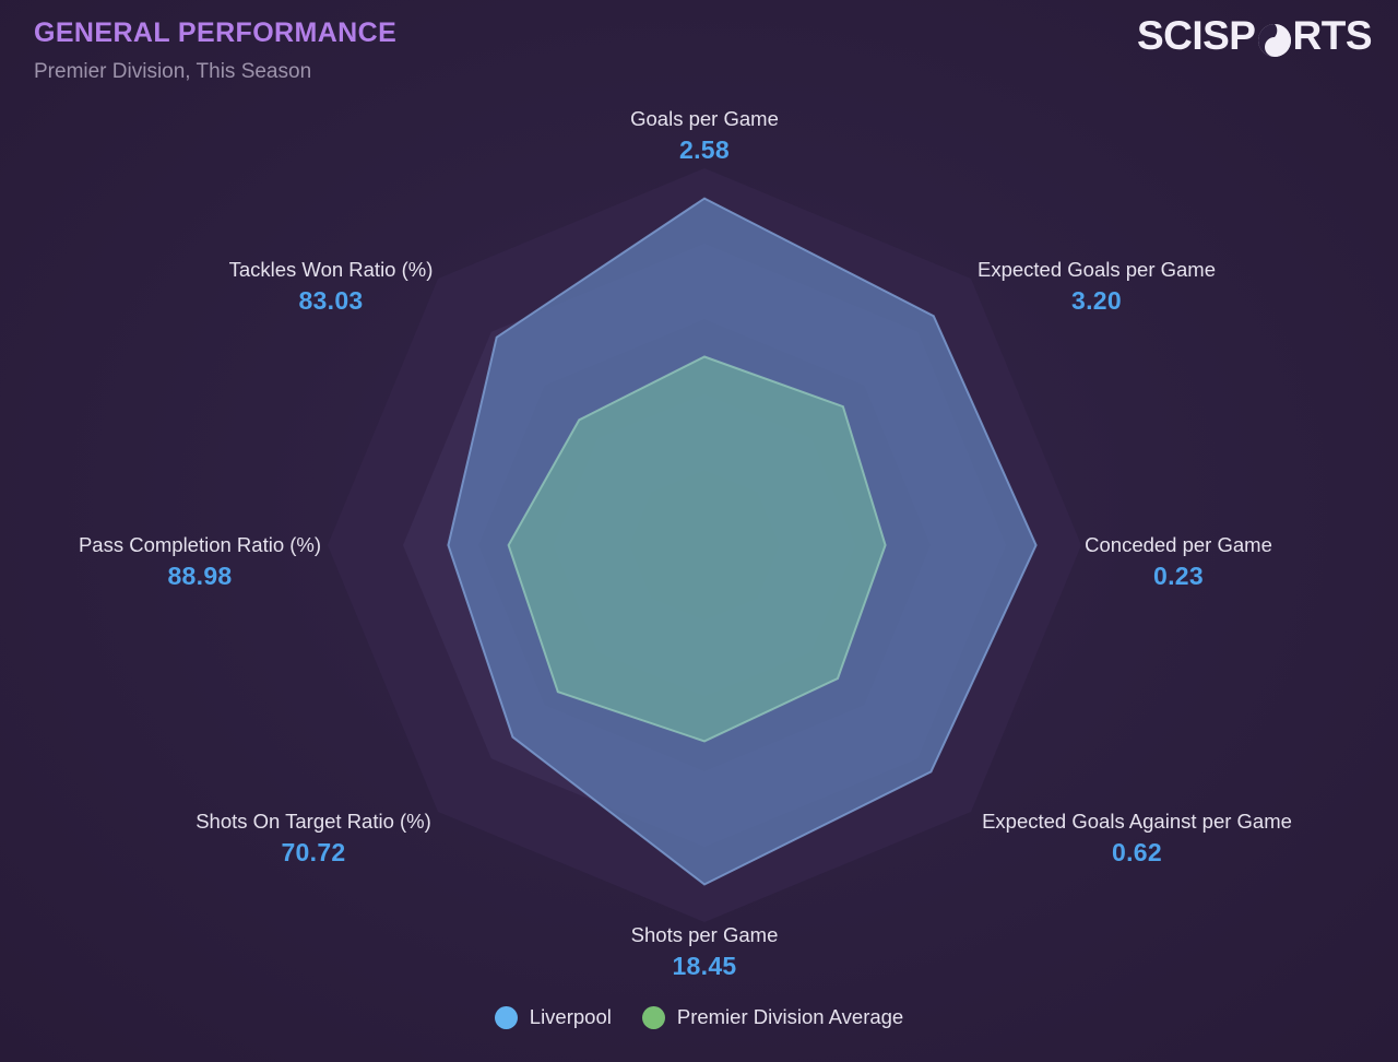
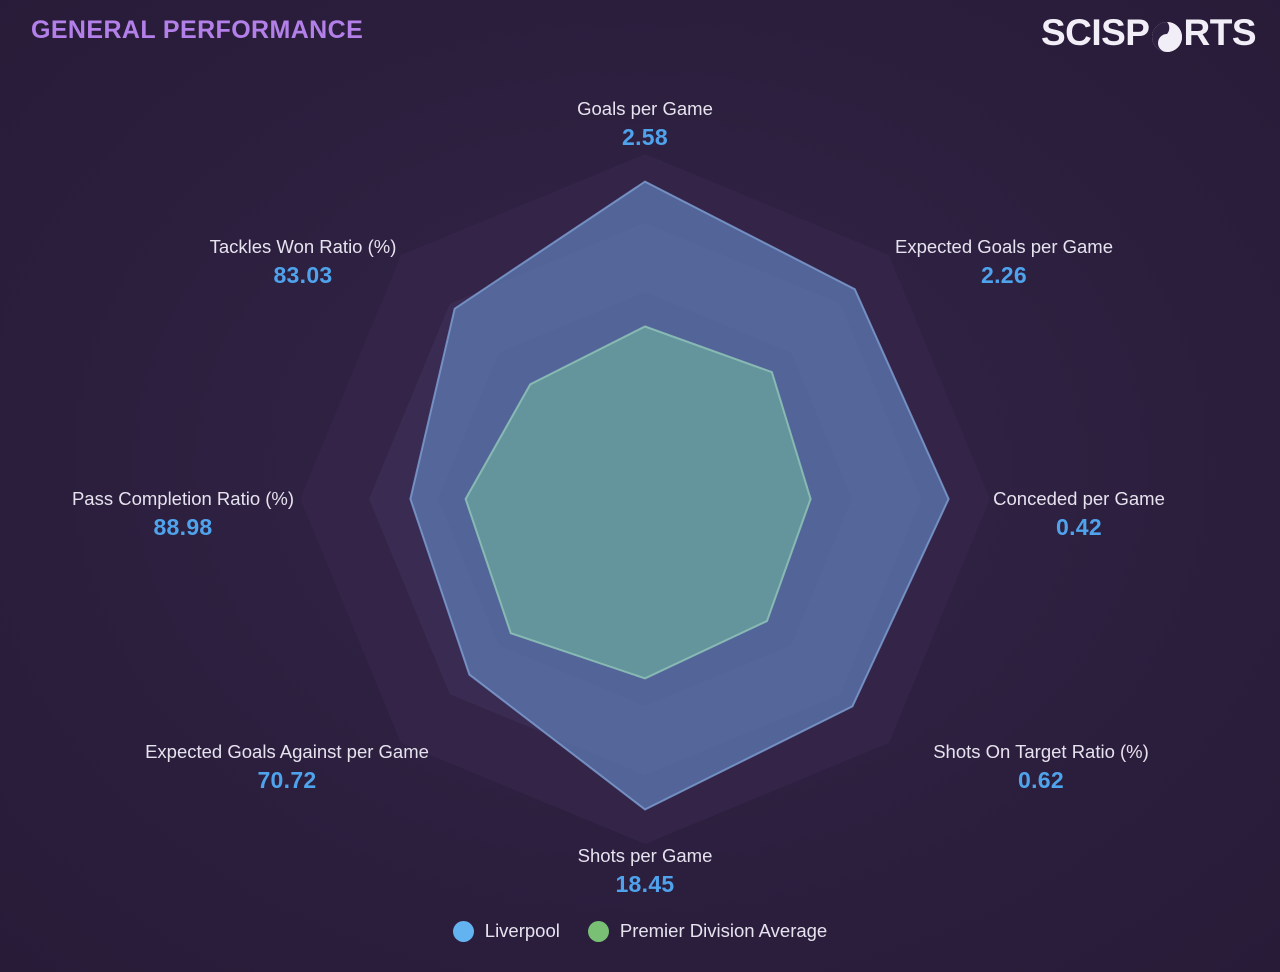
  GENERAL PERFORMANCE
- Premier Division, This Season
  SCISP
  RTS
  Goals per Game
  2.58
  Expected Goals per Game
- 3.20
+ 2.26
  Conceded per Game
- 0.23
+ 0.42
- Expected Goals Against per Game
+ Shots On Target Ratio (%)
  0.62
  Shots per Game
  18.45
- Shots On Target Ratio (%)
+ Expected Goals Against per Game
  70.72
  Pass Completion Ratio (%)
  88.98
  Tackles Won Ratio (%)
  83.03
  Liverpool
  Premier Division Average
